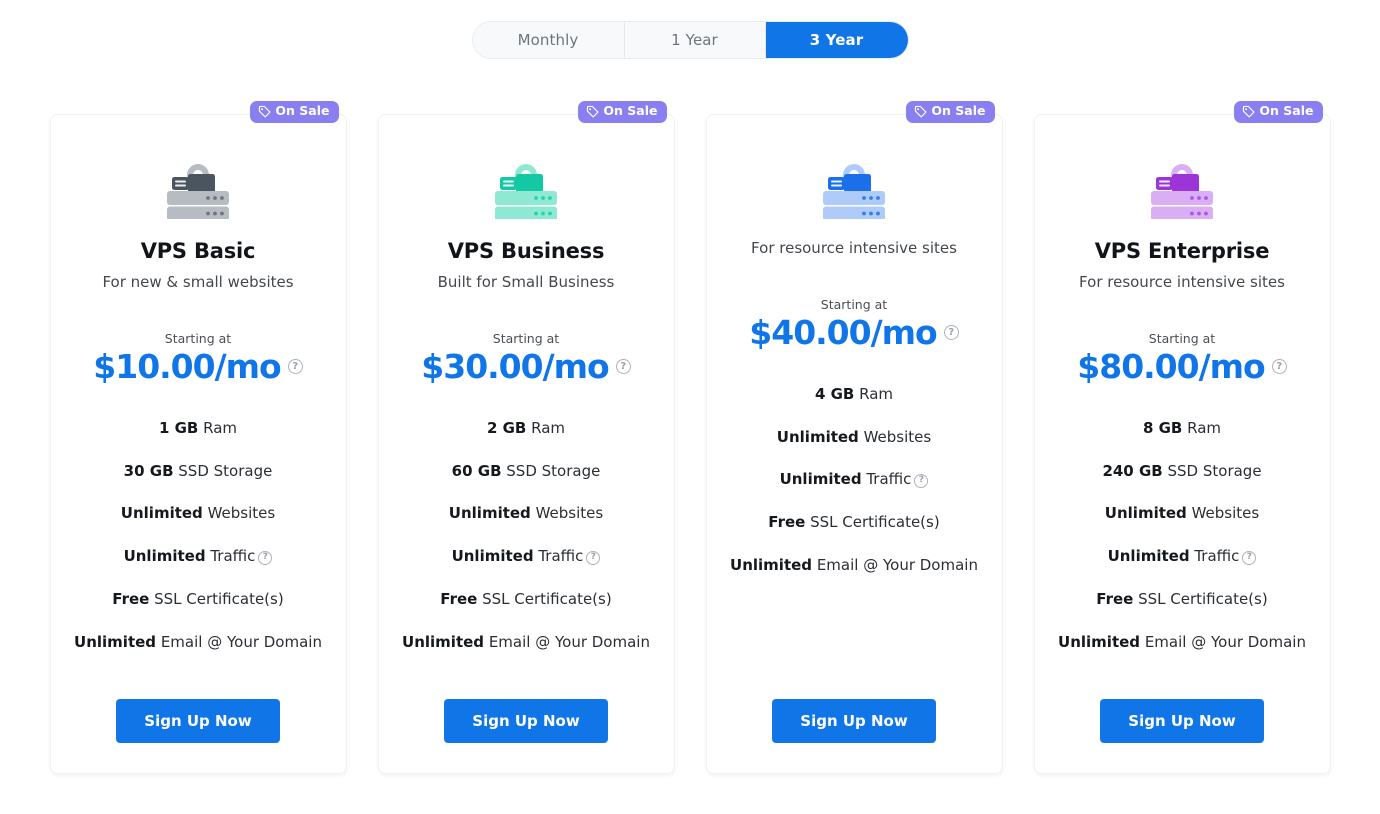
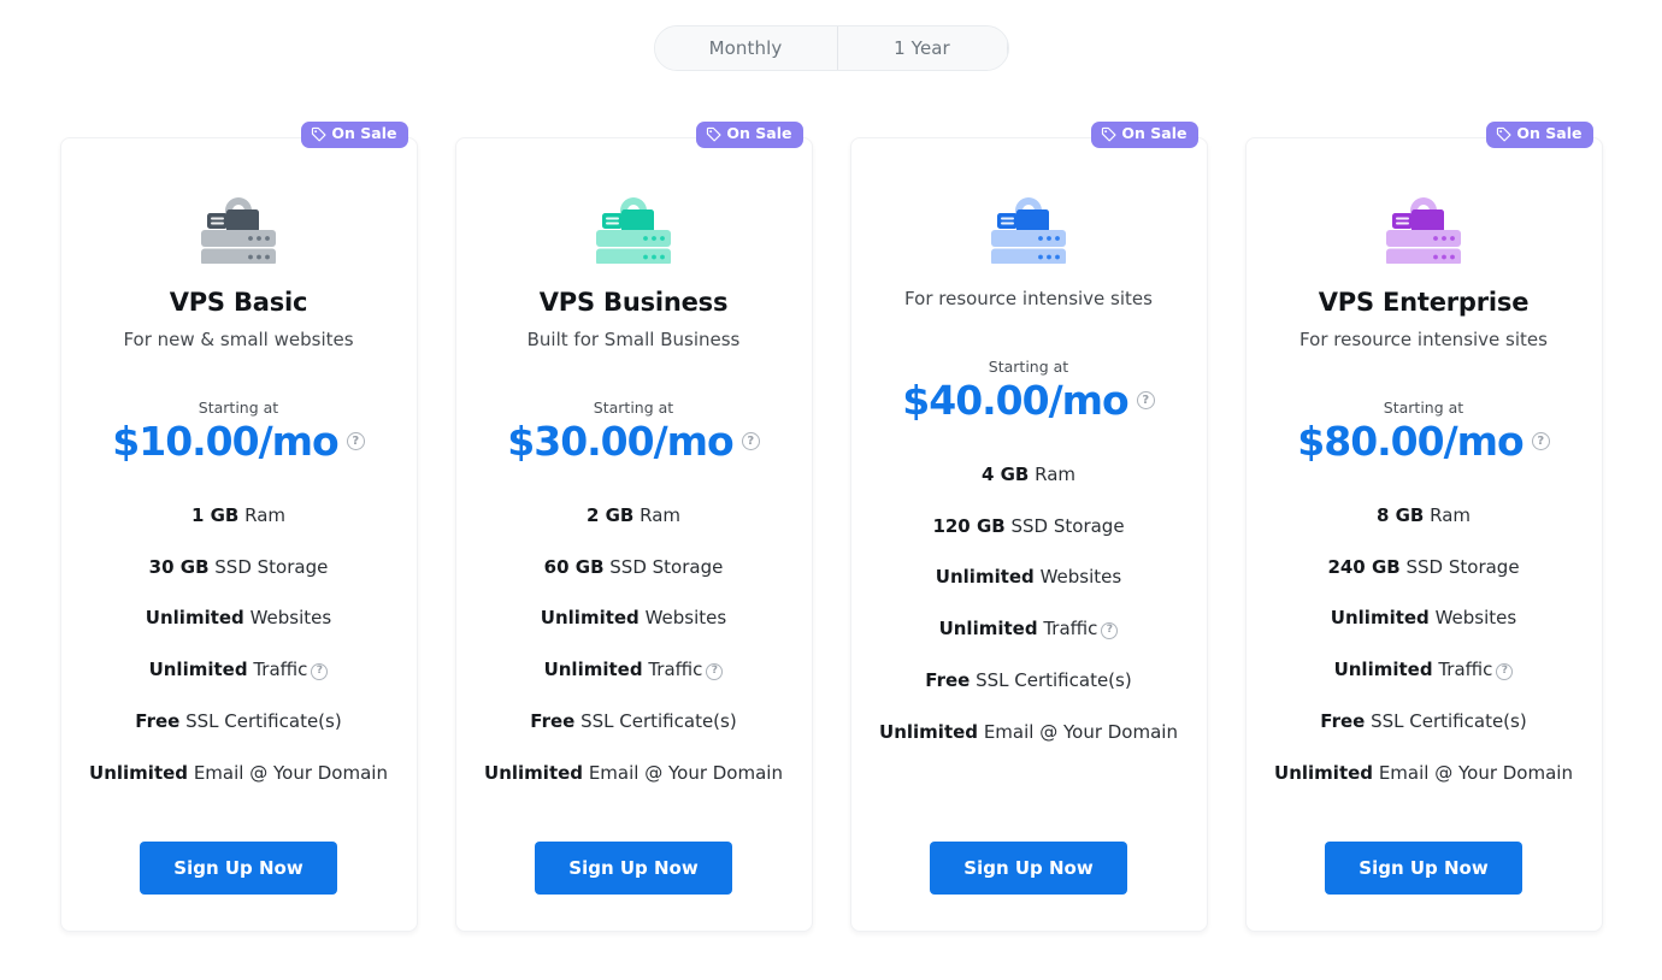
  Monthly
  1 Year
- 3 Year
  On Sale
  VPS Basic
  For new & small websites
  Starting at
  $10.00/mo
  ?
  1 GB Ram
  30 GB SSD Storage
  Unlimited Websites
  Unlimited Traffic ?
  Free SSL Certificate(s)
  Unlimited Email @ Your Domain
  Sign Up Now
  On Sale
  VPS Business
  Built for Small Business
  Starting at
  $30.00/mo
  ?
  2 GB Ram
  60 GB SSD Storage
  Unlimited Websites
  Unlimited Traffic ?
  Free SSL Certificate(s)
  Unlimited Email @ Your Domain
  Sign Up Now
  On Sale
  For resource intensive sites
  Starting at
  $40.00/mo
  ?
  4 GB Ram
+ 120 GB SSD Storage
  Unlimited Websites
  Unlimited Traffic ?
  Free SSL Certificate(s)
  Unlimited Email @ Your Domain
  Sign Up Now
  On Sale
  VPS Enterprise
  For resource intensive sites
  Starting at
  $80.00/mo
  ?
  8 GB Ram
  240 GB SSD Storage
  Unlimited Websites
  Unlimited Traffic ?
  Free SSL Certificate(s)
  Unlimited Email @ Your Domain
  Sign Up Now
